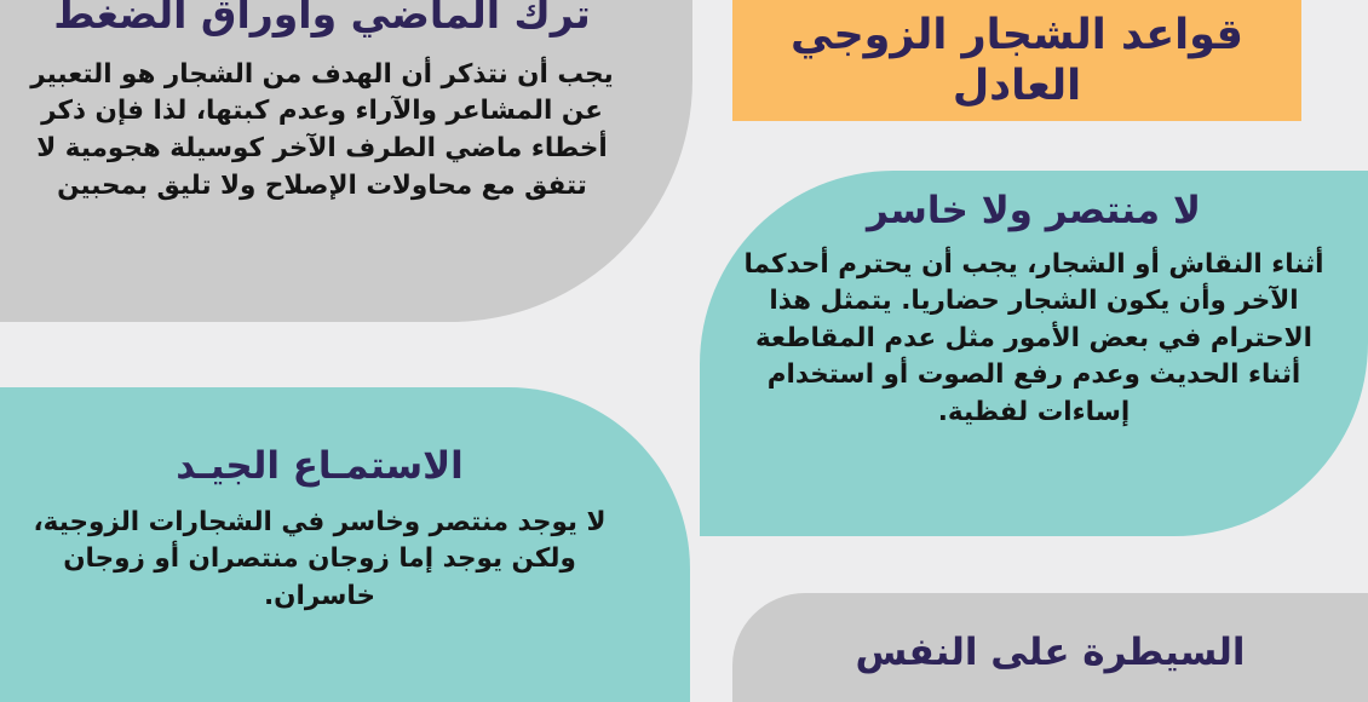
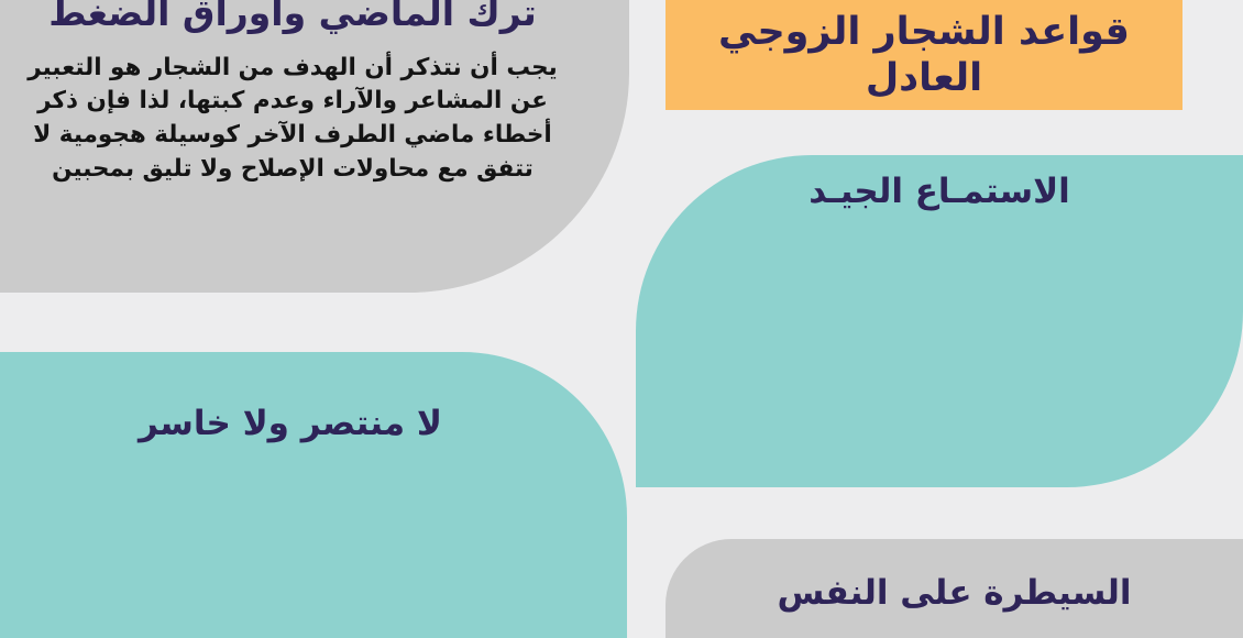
  ترك الماضي وأوراق الضغط
  يجب أن نتذكر أن الهدف من الشجار هو التعبير عن المشاعر والآراء وعدم كبتها، لذا فإن ذكر أخطاء ماضي الطرف الآخر كوسيلة هجومية لا تتفق مع محاولات الإصلاح ولا تليق بمحبين
  قواعد الشجار الزوجي العادل
- لا منتصر ولا خاسر
+ الاستمـاع الجيـد
- أثناء النقاش أو الشجار، يجب أن يحترم أحدكما الآخر وأن يكون الشجار حضاريا. يتمثل هذا الاحترام في بعض الأمور مثل عدم المقاطعة أثناء الحديث وعدم رفع الصوت أو استخدام إساءات لفظية.
- الاستمـاع الجيـد
+ لا منتصر ولا خاسر
- لا يوجد منتصر وخاسر في الشجارات الزوجية، ولكن يوجد إما زوجان منتصران أو زوجان خاسران.
  السيطرة على النفس
